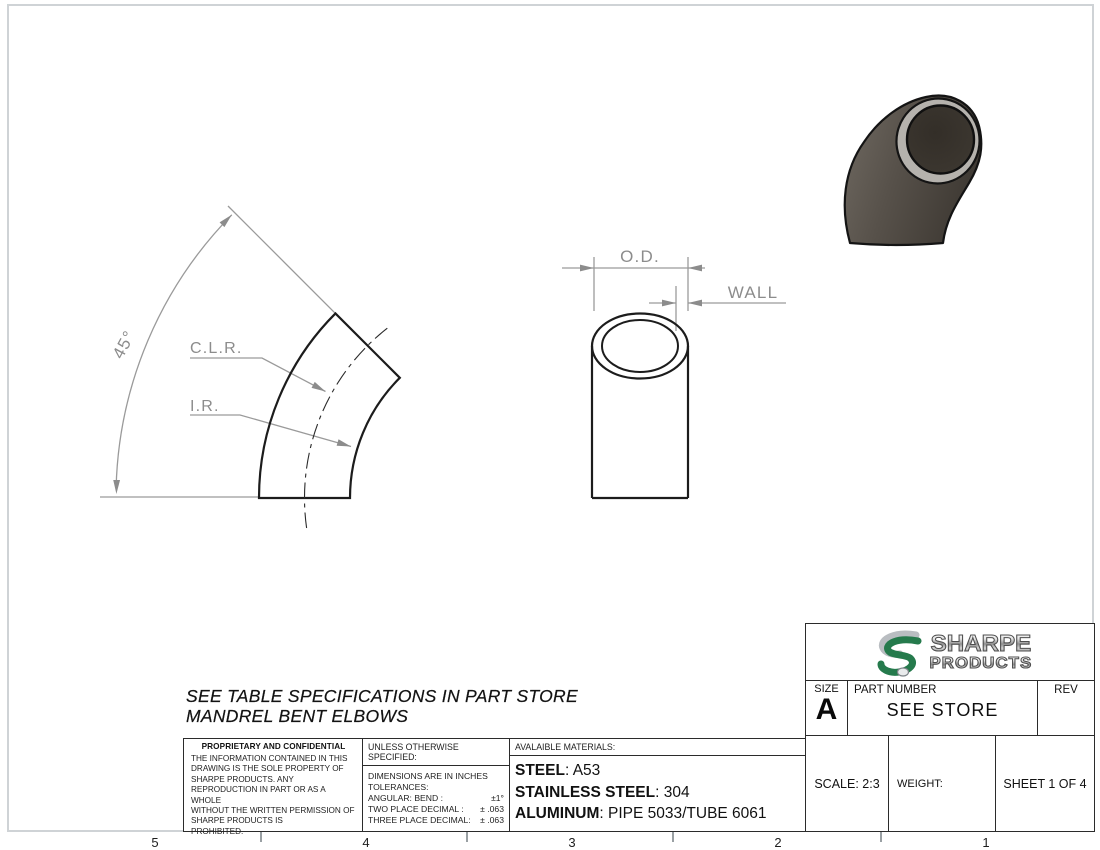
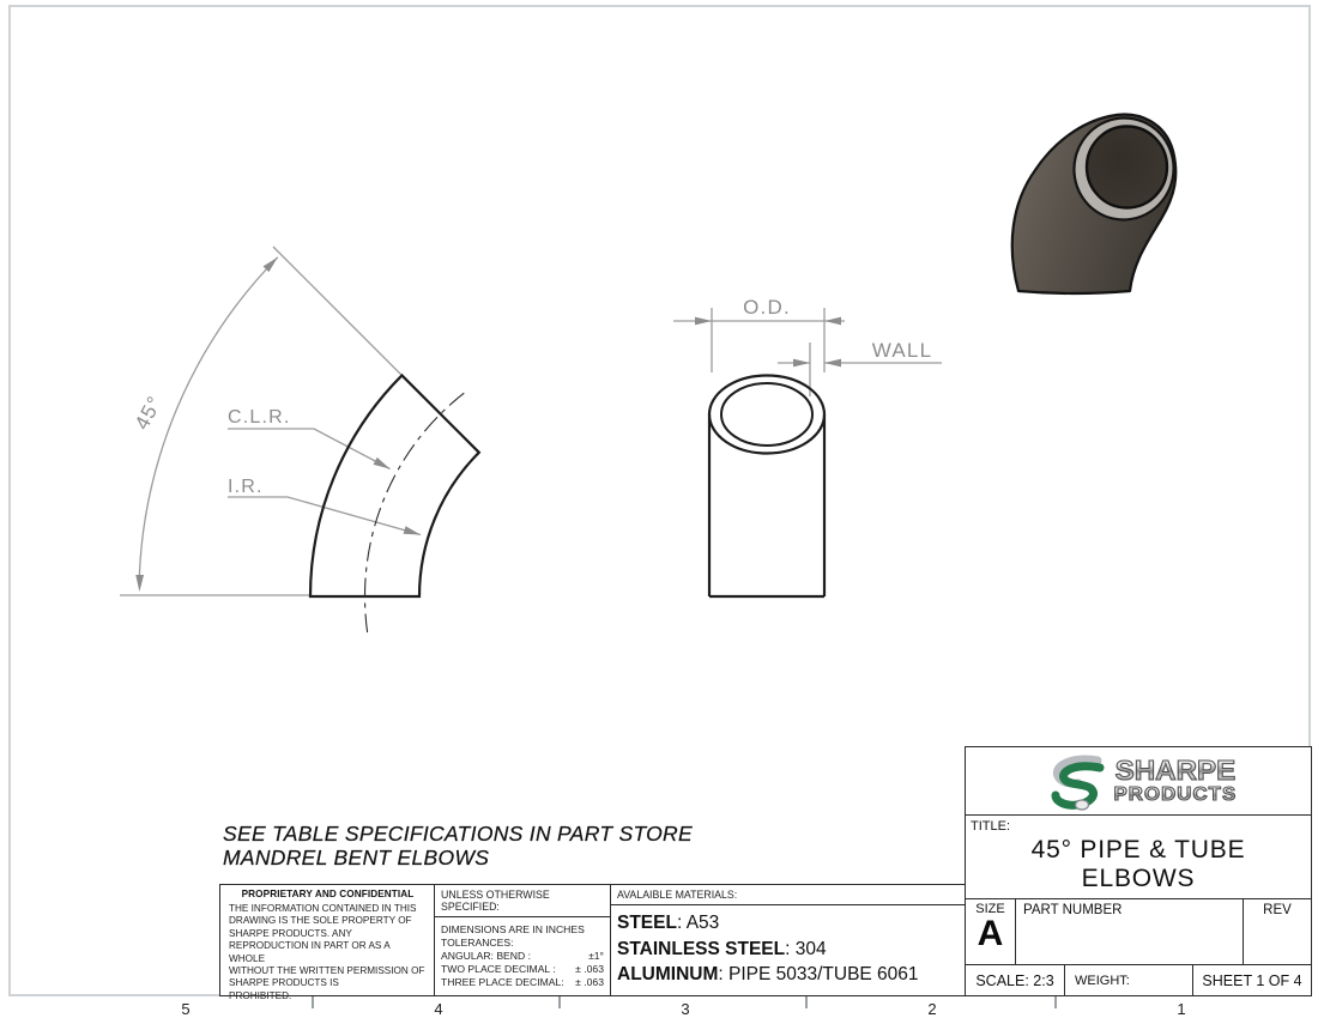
  5
  4
  3
  2
  1
  C.L.R.
  I.R.
  O.D.
  WALL
  SEE TABLE SPECIFICATIONS IN PART STORE
  MANDREL BENT ELBOWS
  PROPRIETARY AND CONFIDENTIAL
  THE INFORMATION CONTAINED IN THIS
  DRAWING IS THE SOLE PROPERTY OF
  SHARPE PRODUCTS. ANY
  REPRODUCTION IN PART OR AS A WHOLE
  WITHOUT THE WRITTEN PERMISSION OF
  SHARPE PRODUCTS IS
  PROHIBITED.
  UNLESS OTHERWISE SPECIFIED:
  DIMENSIONS ARE IN INCHES
  TOLERANCES:
  ANGULAR: BEND :
  ±1°
  TWO PLACE DECIMAL :
  ± .063
  THREE PLACE DECIMAL:
  ± .063
  AVALAIBLE MATERIALS:
  STEEL: A53
  STAINLESS STEEL: 304
  ALUMINUM: PIPE 5033/TUBE 6061
  SHARPE
  PRODUCTS
+ TITLE:
+ 45° PIPE & TUBE
+ ELBOWS
  SIZE
  A
  PART NUMBER
- SEE STORE
  REV
  SCALE: 2:3
  WEIGHT:
  SHEET 1 OF 4
